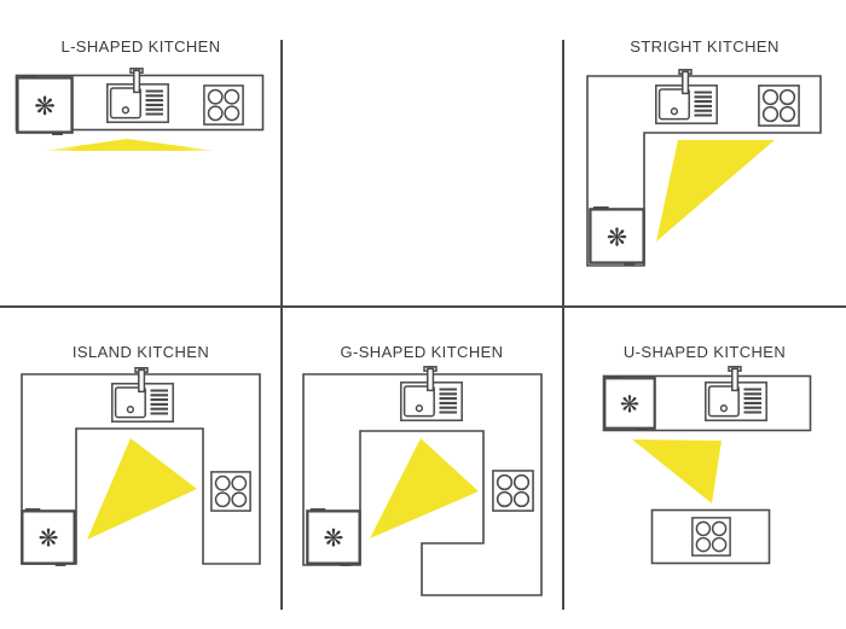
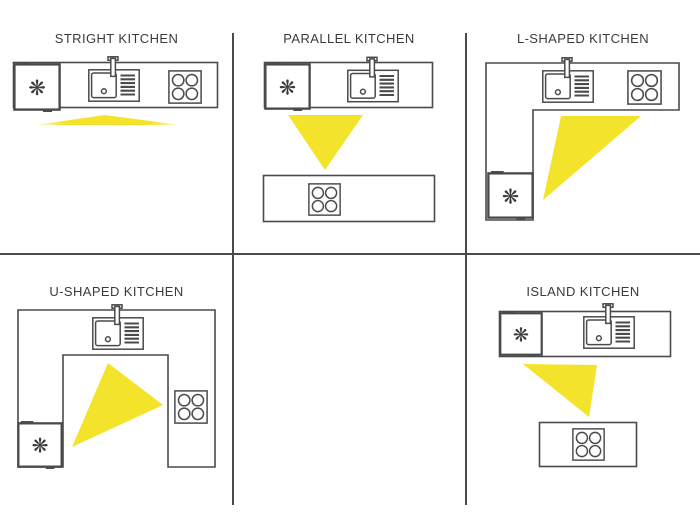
- L-SHAPED KITCHEN
+ STRIGHT KITCHEN
+ PARALLEL KITCHEN
- STRIGHT KITCHEN
+ L-SHAPED KITCHEN
- ISLAND KITCHEN
+ U-SHAPED KITCHEN
- G-SHAPED KITCHEN
- U-SHAPED KITCHEN
+ ISLAND KITCHEN
